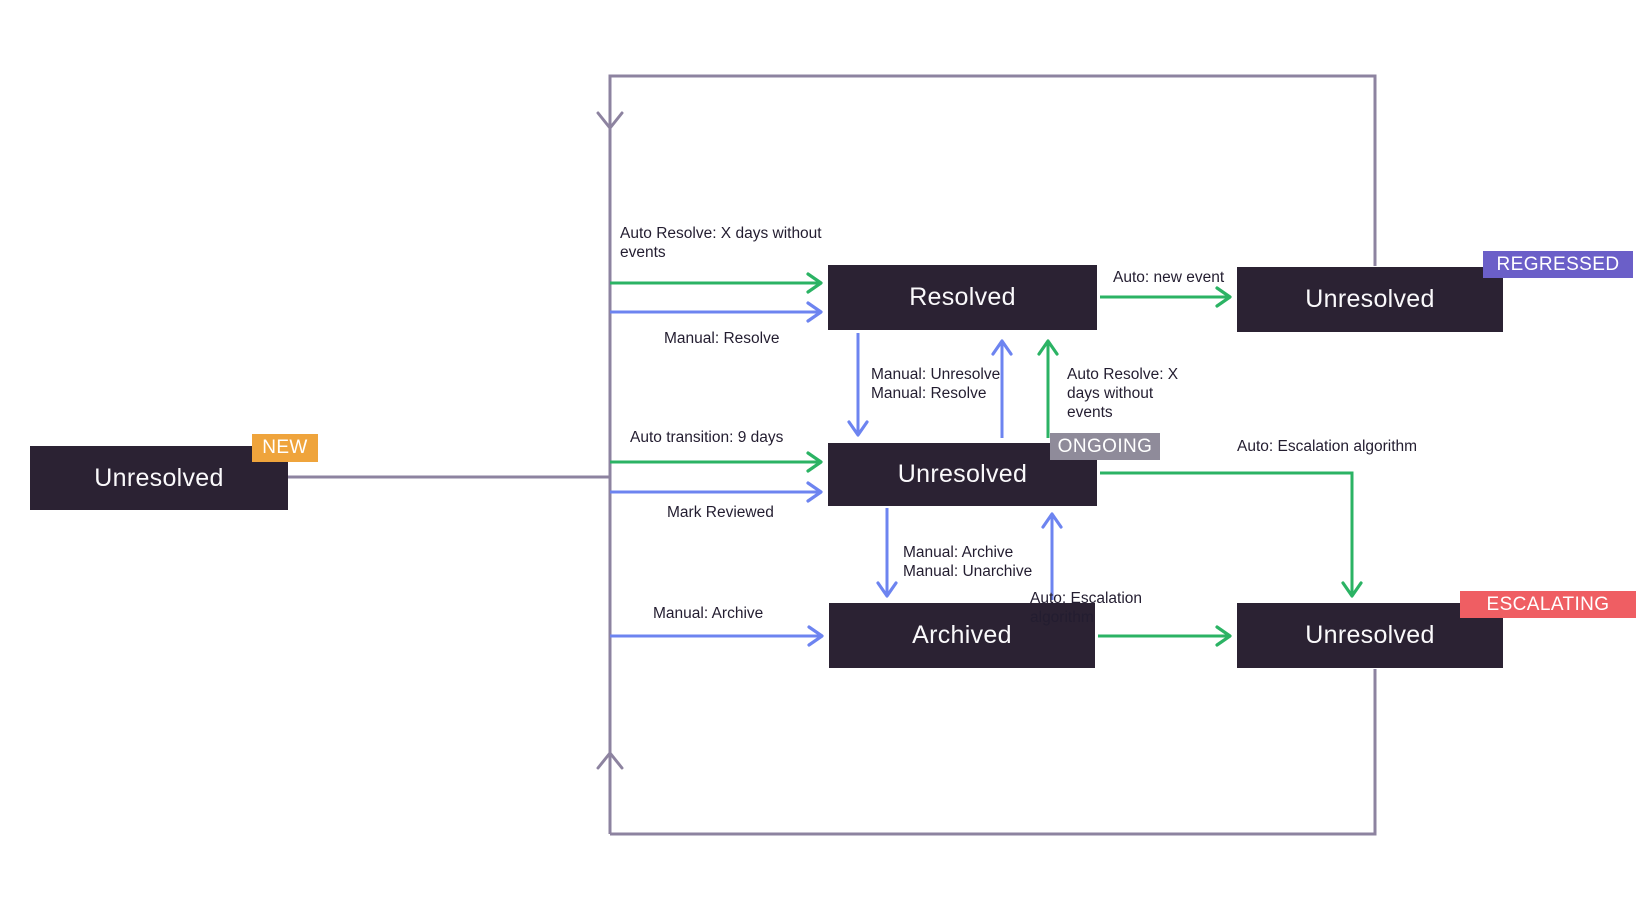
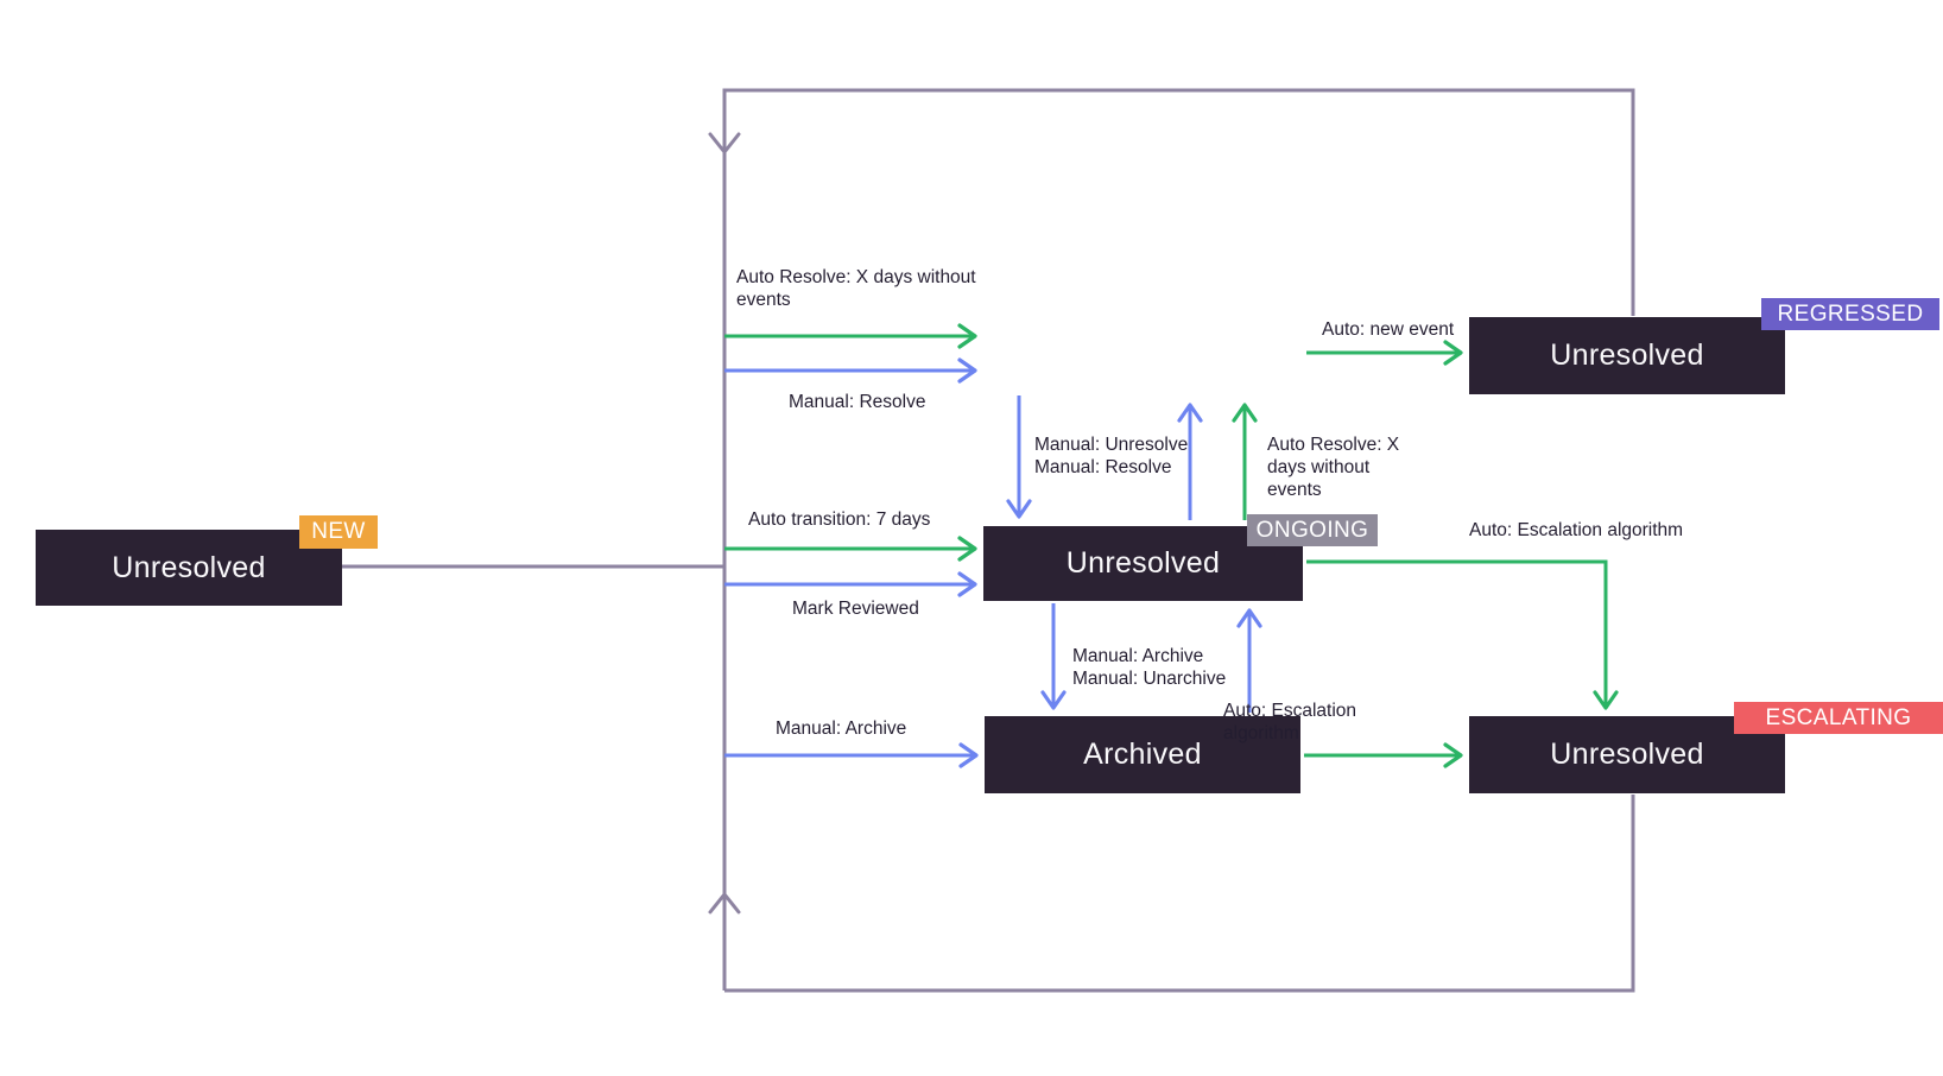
  Unresolved
  NEW
- Resolved
  Unresolved
  ONGOING
  Archived
  Unresolved
  REGRESSED
  Unresolved
  ESCALATING
  Auto Resolve: X days without
  events
  Manual: Resolve
  Auto: new event
  Manual: Unresolve
  Manual: Resolve
  Auto Resolve: X
  days without
  events
- Auto transition: 9 days
+ Auto transition: 7 days
  Mark Reviewed
  Auto: Escalation algorithm
  Manual: Archive
  Manual: Unarchive
  Manual: Archive
  Auto: Escalation
